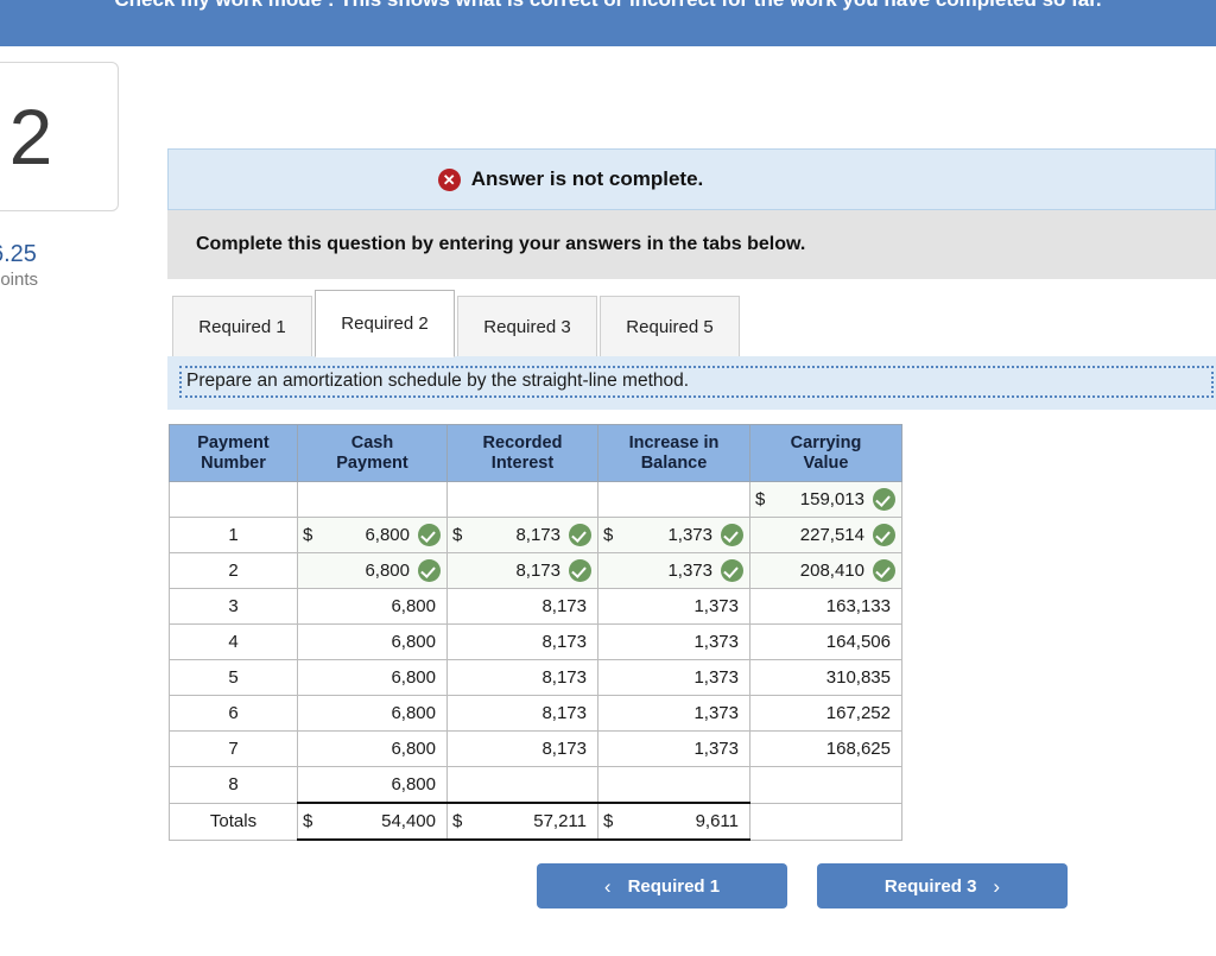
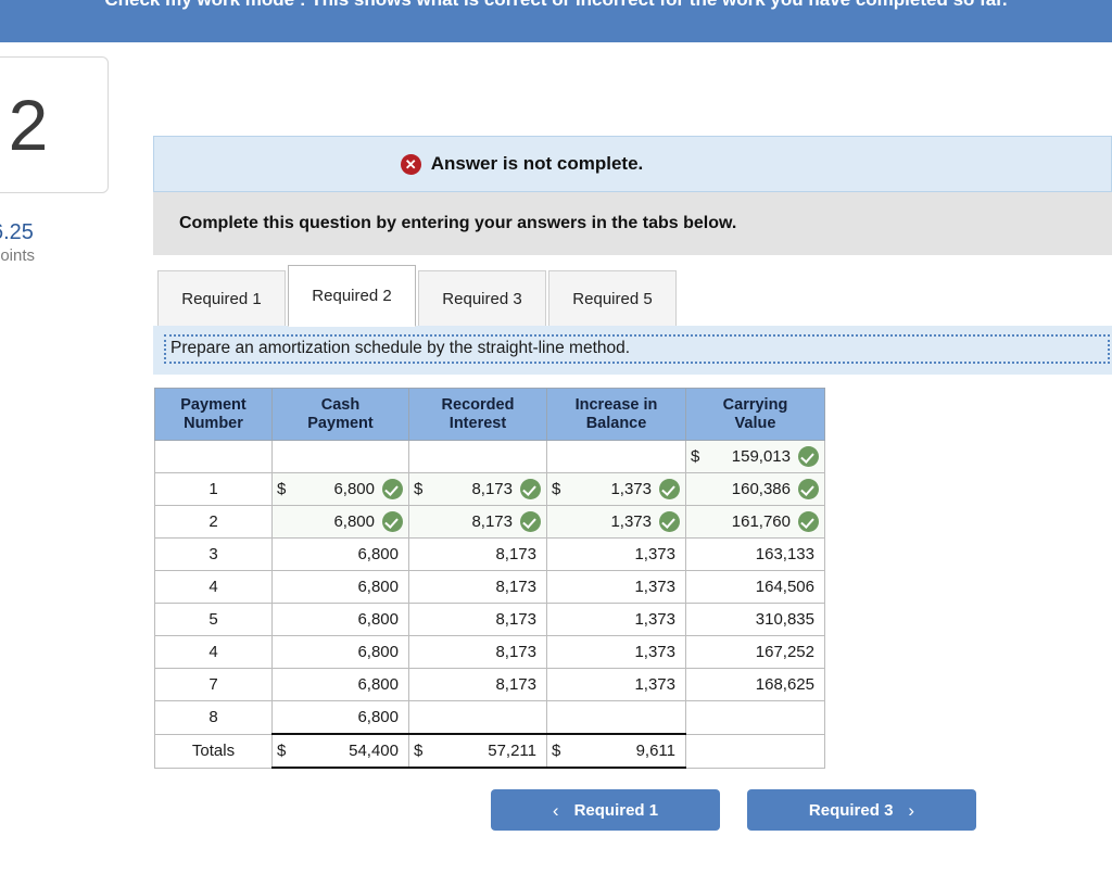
  2
  .25
  oints
  ✕
  Answer is not complete.
  Complete this question by entering your answers in the tabs below.
  Required 1
  Required 2
  Required 3
  Required 5
  Prepare an amortization schedule by the straight-line method.
  Payment Number	Cash Payment	Recorded Interest	Increase in Balance	Carrying Value
  				$ 159,013
- 1	$ 6,800	$ 8,173	$ 1,373	227,514
+ 1	$ 6,800	$ 8,173	$ 1,373	160,386
- 2	6,800	8,173	1,373	208,410
+ 2	6,800	8,173	1,373	161,760
  3	6,800	8,173	1,373	163,133
  4	6,800	8,173	1,373	164,506
  5	6,800	8,173	1,373	310,835
- 6	6,800	8,173	1,373	167,252
+ 4	6,800	8,173	1,373	167,252
  7	6,800	8,173	1,373	168,625
  8	6,800
  Totals	$ 54,400	$ 57,211	$ 9,611
  ‹
  Required 1
  Required 3
  ›
